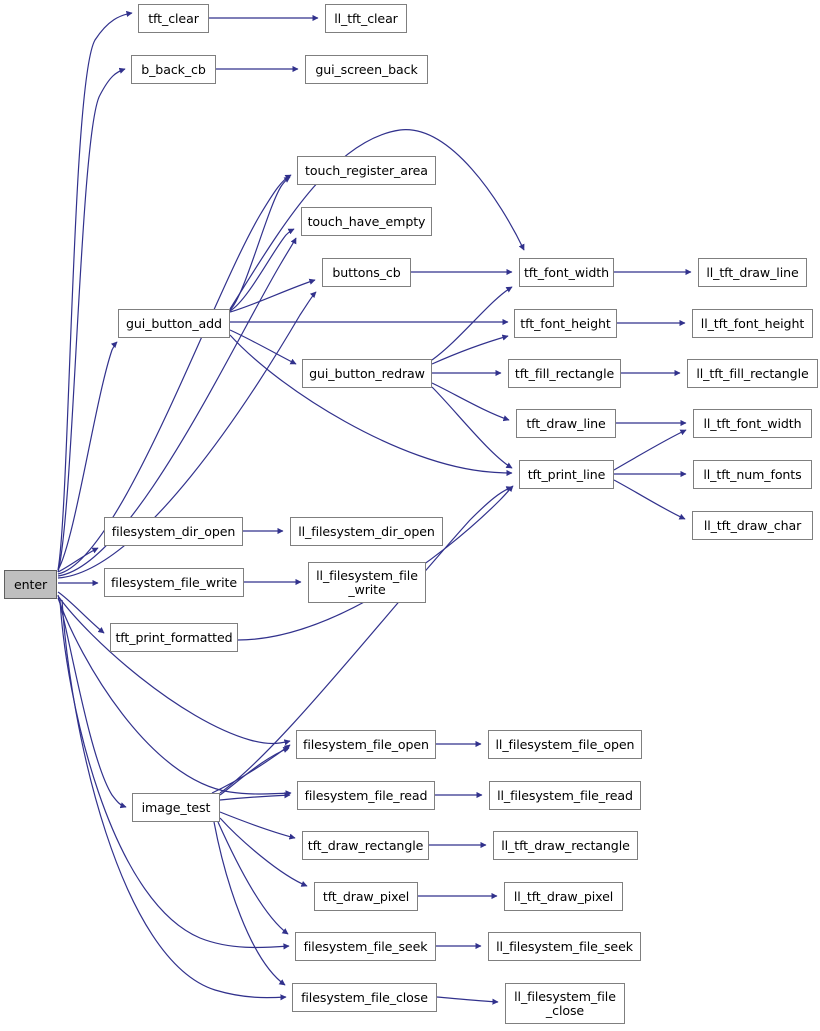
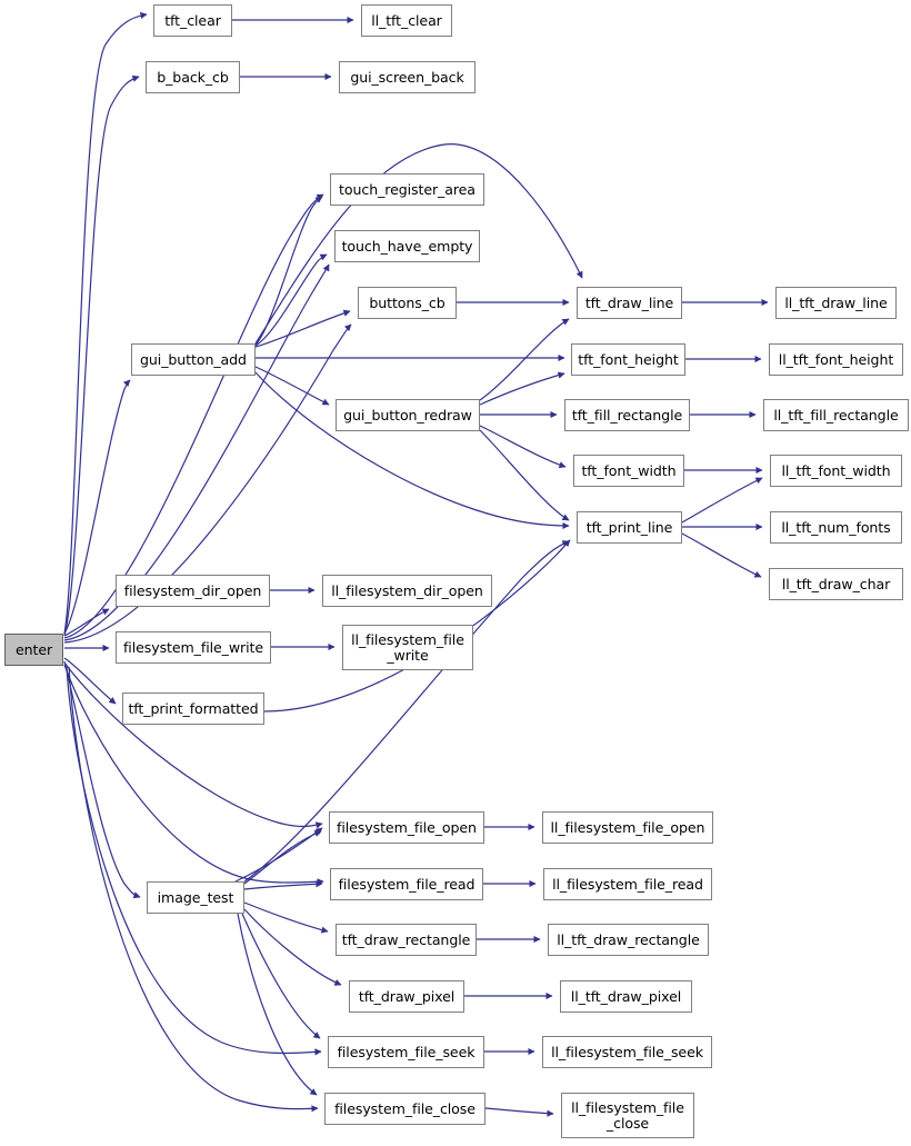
  enter
  tft_clear
  ll_tft_clear
  b_back_cb
  gui_screen_back
  touch_register_area
  touch_have_empty
  buttons_cb
  gui_button_add
  gui_button_redraw
- tft_font_width
+ tft_draw_line
  ll_tft_draw_line
  tft_font_height
  ll_tft_font_height
  tft_fill_rectangle
  ll_tft_fill_rectangle
- tft_draw_line
+ tft_font_width
  ll_tft_font_width
  tft_print_line
  ll_tft_num_fonts
  ll_tft_draw_char
  filesystem_dir_open
  ll_filesystem_dir_open
  filesystem_file_write
  ll_filesystem_file
  _write
  tft_print_formatted
  image_test
  filesystem_file_open
  ll_filesystem_file_open
  filesystem_file_read
  ll_filesystem_file_read
  tft_draw_rectangle
  ll_tft_draw_rectangle
  tft_draw_pixel
  ll_tft_draw_pixel
  filesystem_file_seek
  ll_filesystem_file_seek
  filesystem_file_close
  ll_filesystem_file
  _close
